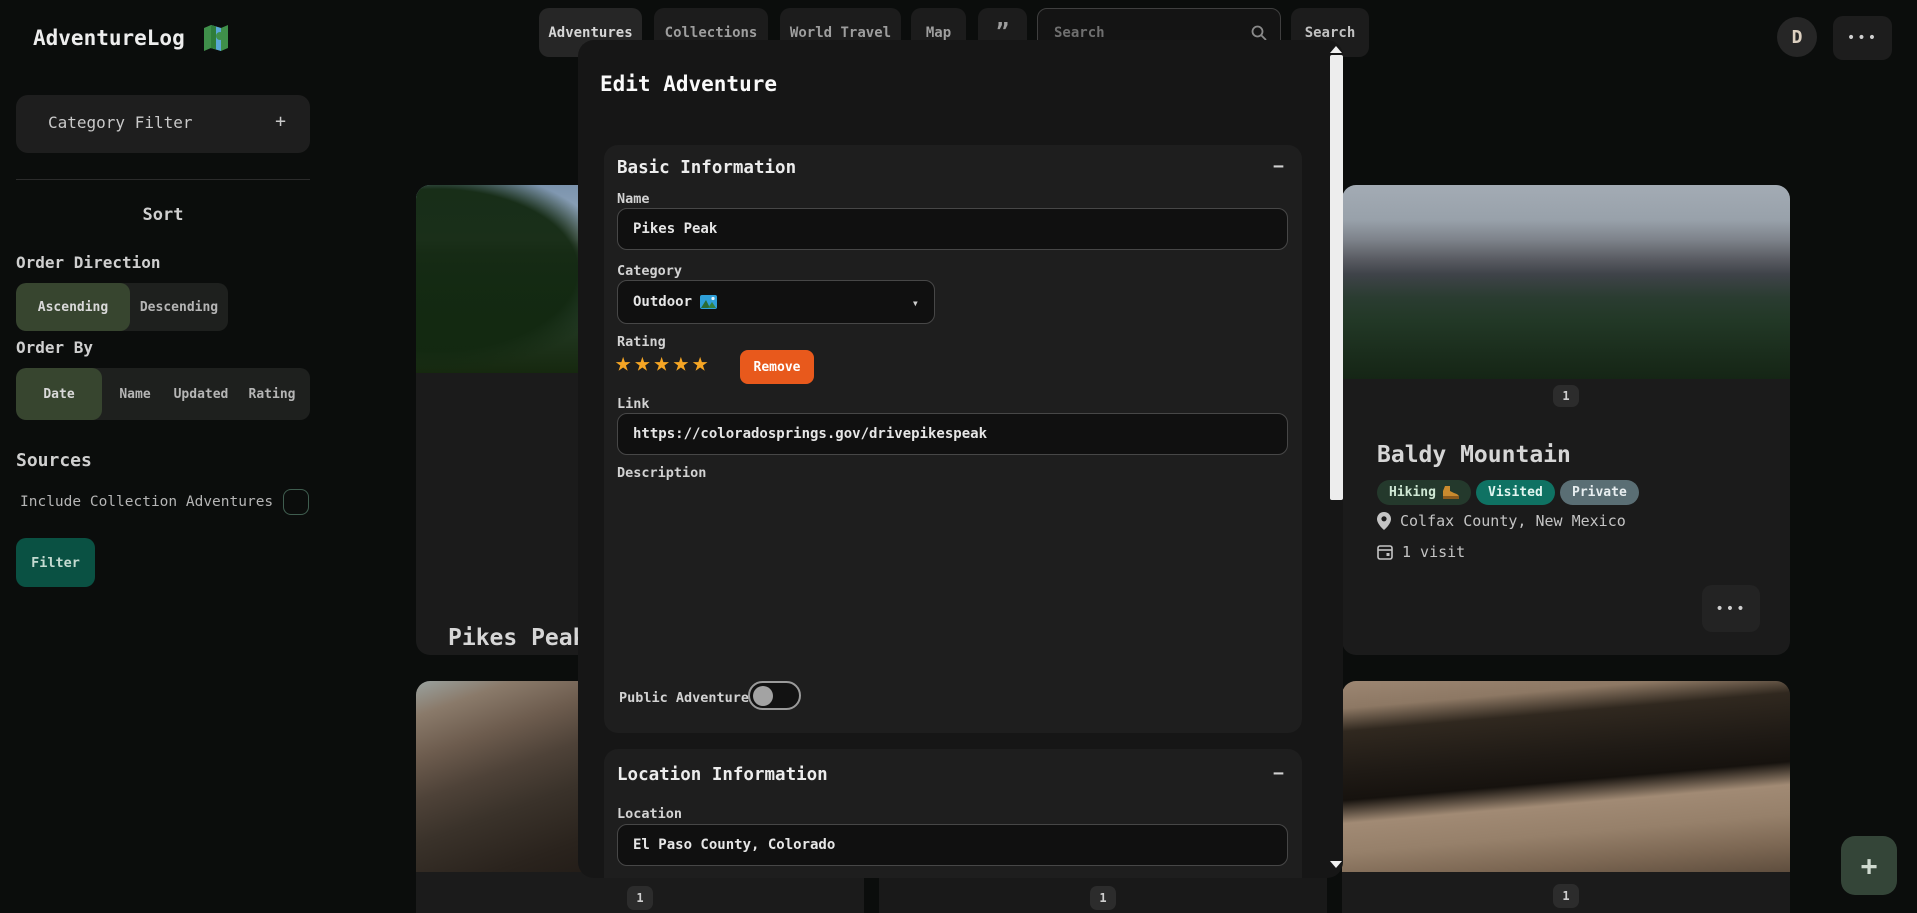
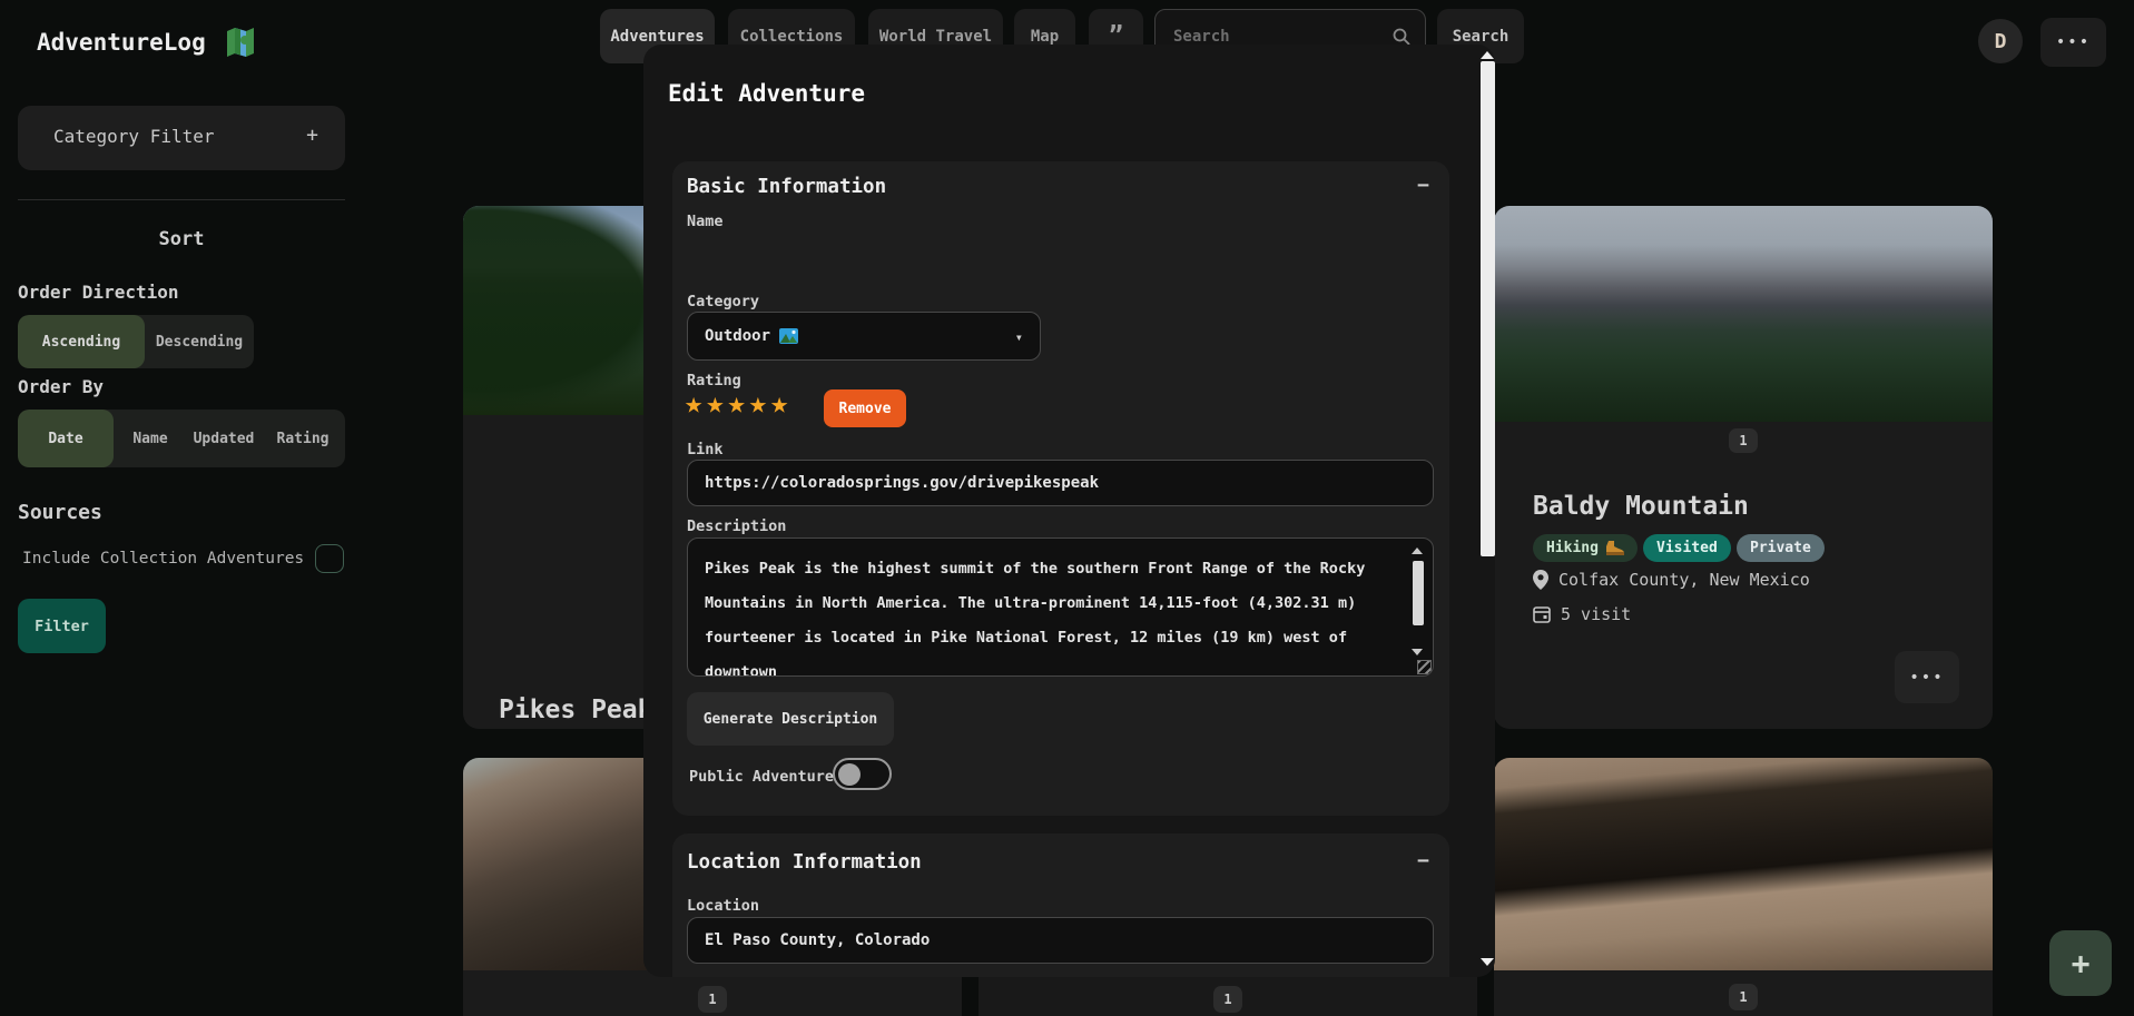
  Pikes Pea
  1
  Baldy Mountain
  Hiking
  Visited
  Private
  Colfax County, New Mexico
- 1 visit
+ 5 visit
  •••
  1
  1
  1
  AdventureLog
  Adventures
  Collections
  World Travel
  Map
  ”
  Search
  Search
  D
  •••
  Category Filter
  +
  Sort
  Order Direction
  Ascending
  Descending
  Order By
  Date
  Name
  Updated
  Rating
  Sources
  Include Collection Adventures
  Filter
  Edit Adventure
  Basic Information
  −
  Name
- Pikes Peak
  Category
  Outdoor
  ▾
  Rating
  ★★★★★
  Remove
  Link
  https://coloradosprings.gov/drivepikespeak
  Description
+ Pikes Peak is the highest summit of the southern Front Range of the Rocky
+ Mountains in North America. The ultra-prominent 14,115-foot (4,302.31 m)
+ fourteener is located in Pike National Forest, 12 miles (19 km) west of downtown
+ Generate Description
  Public Adventure
  Location Information
  −
  Location
  El Paso County, Colorado
  +
